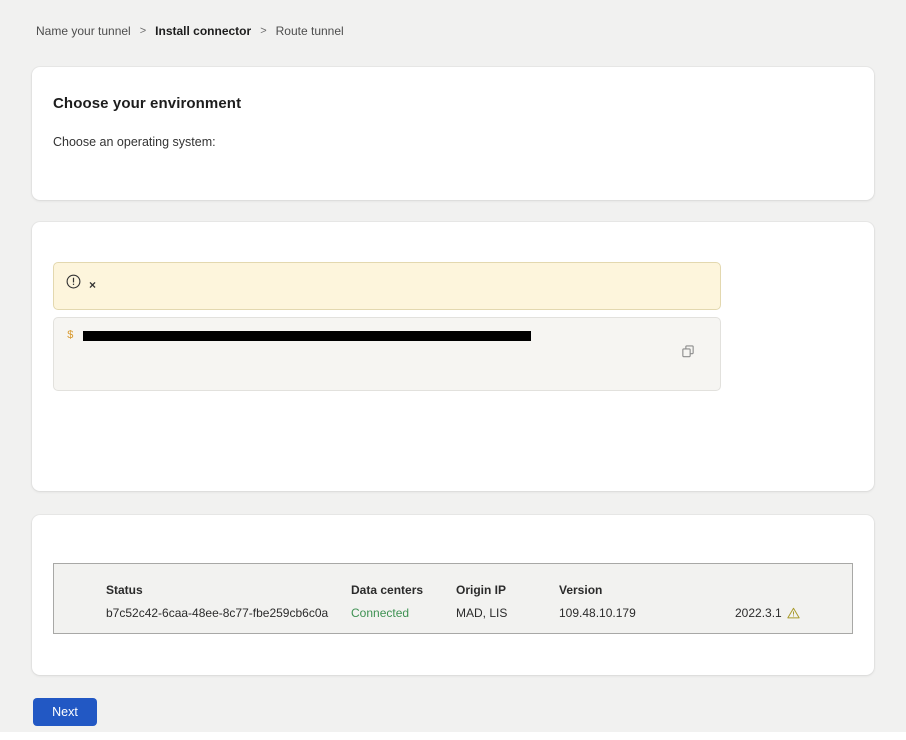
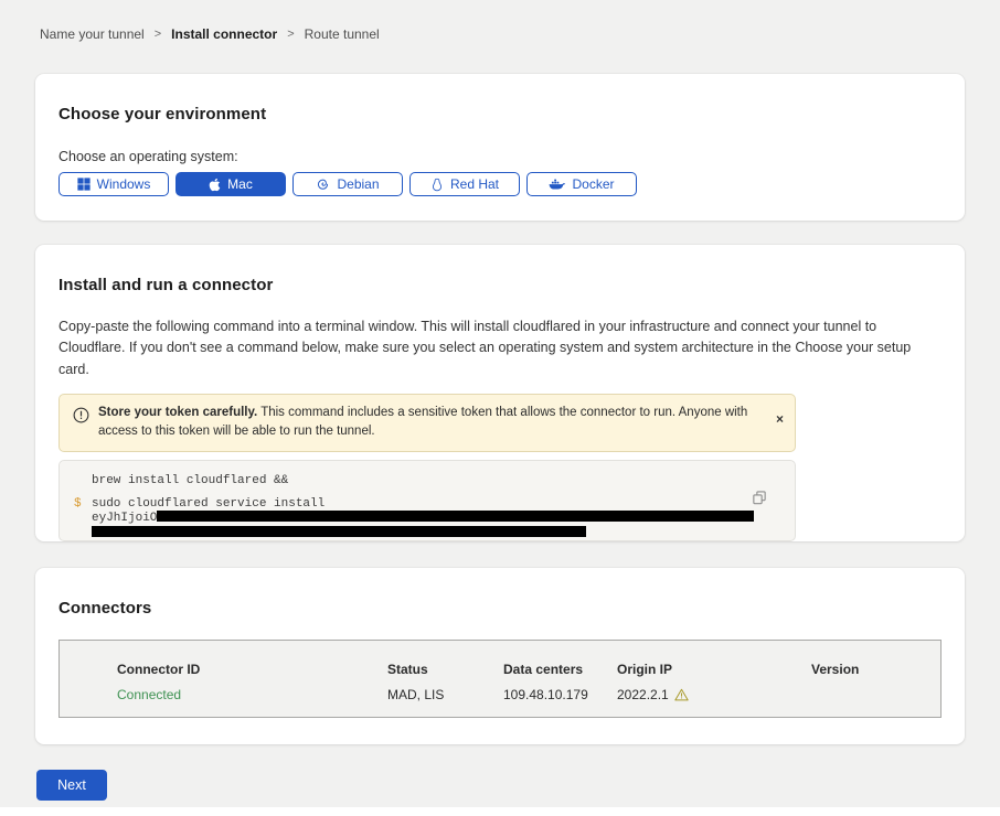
  Name your tunnel
  >
  Install connector
  >
  Route tunnel
  Choose your environment
  Choose an operating system:
+ Windows
+ Mac
+ Debian
+ Red Hat
+ Docker
+ Install and run a connector
+ Copy-paste the following command into a terminal window. This will install cloudflared in your infrastructure and connect your tunnel to Cloudflare. If you don't see a command below, make sure you select an operating system and system architecture in the Choose your setup card.
+ Store your token carefully. This command includes a sensitive token that allows the connector to run. Anyone with access to this token will be able to run the tunnel.
  ×
+ brew install cloudflared &&
  $
+ sudo cloudflared service install
+ eyJhIjoiO
+ Connectors
+ Connector ID
  Status
  Data centers
  Origin IP
  Version
- b7c52c42-6caa-48ee-8c77-fbe259cb6c0a
  Connected
  MAD, LIS
  109.48.10.179
- 2022.3.1
+ 2022.2.1
  Next
